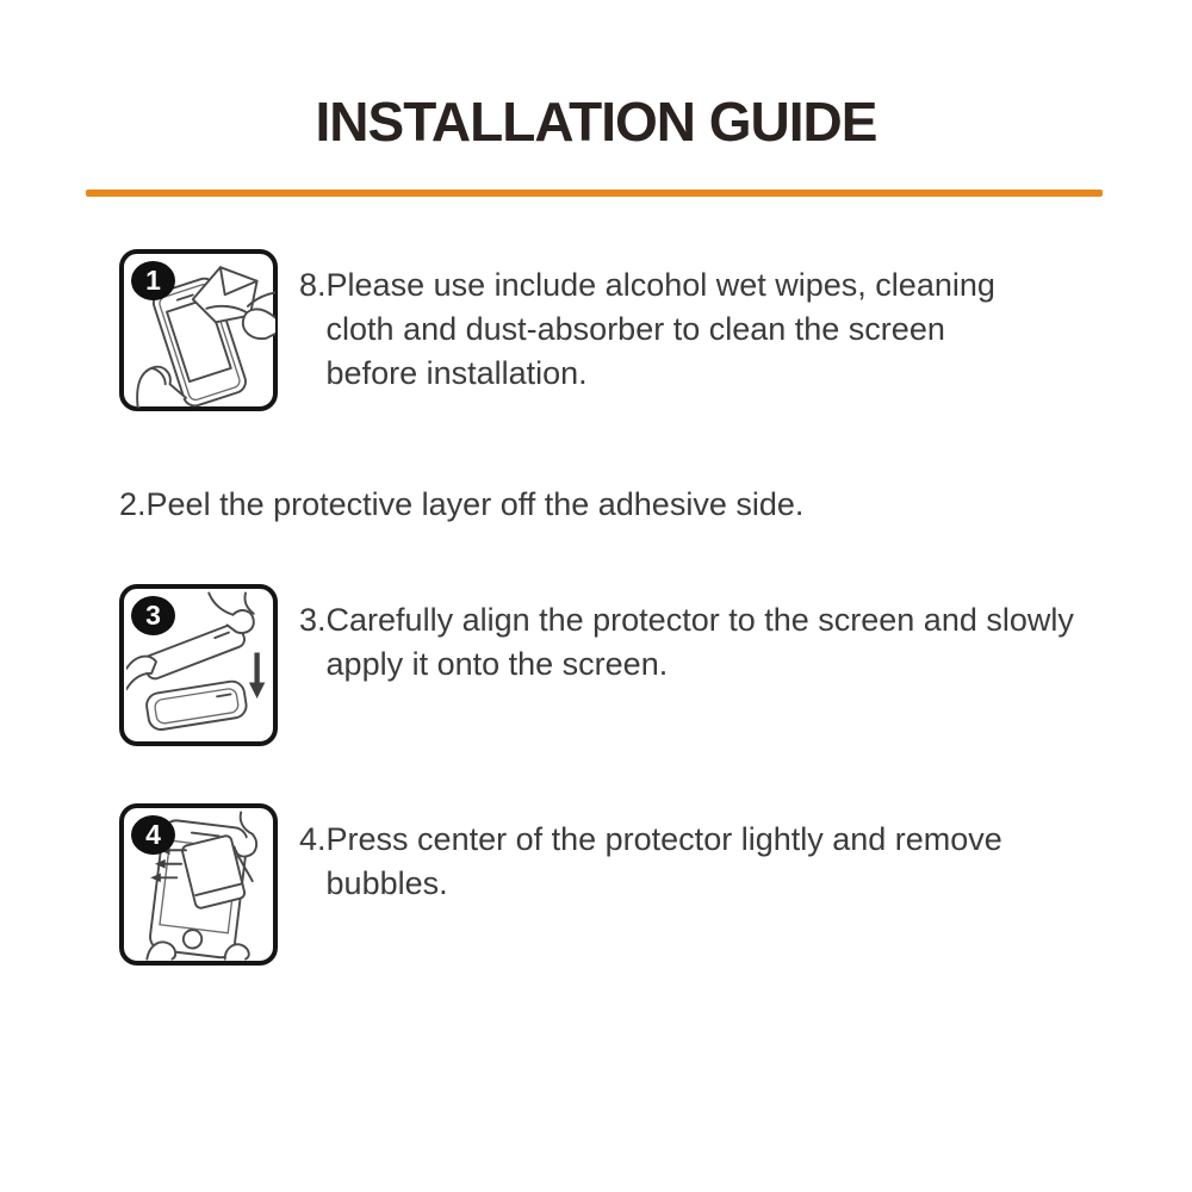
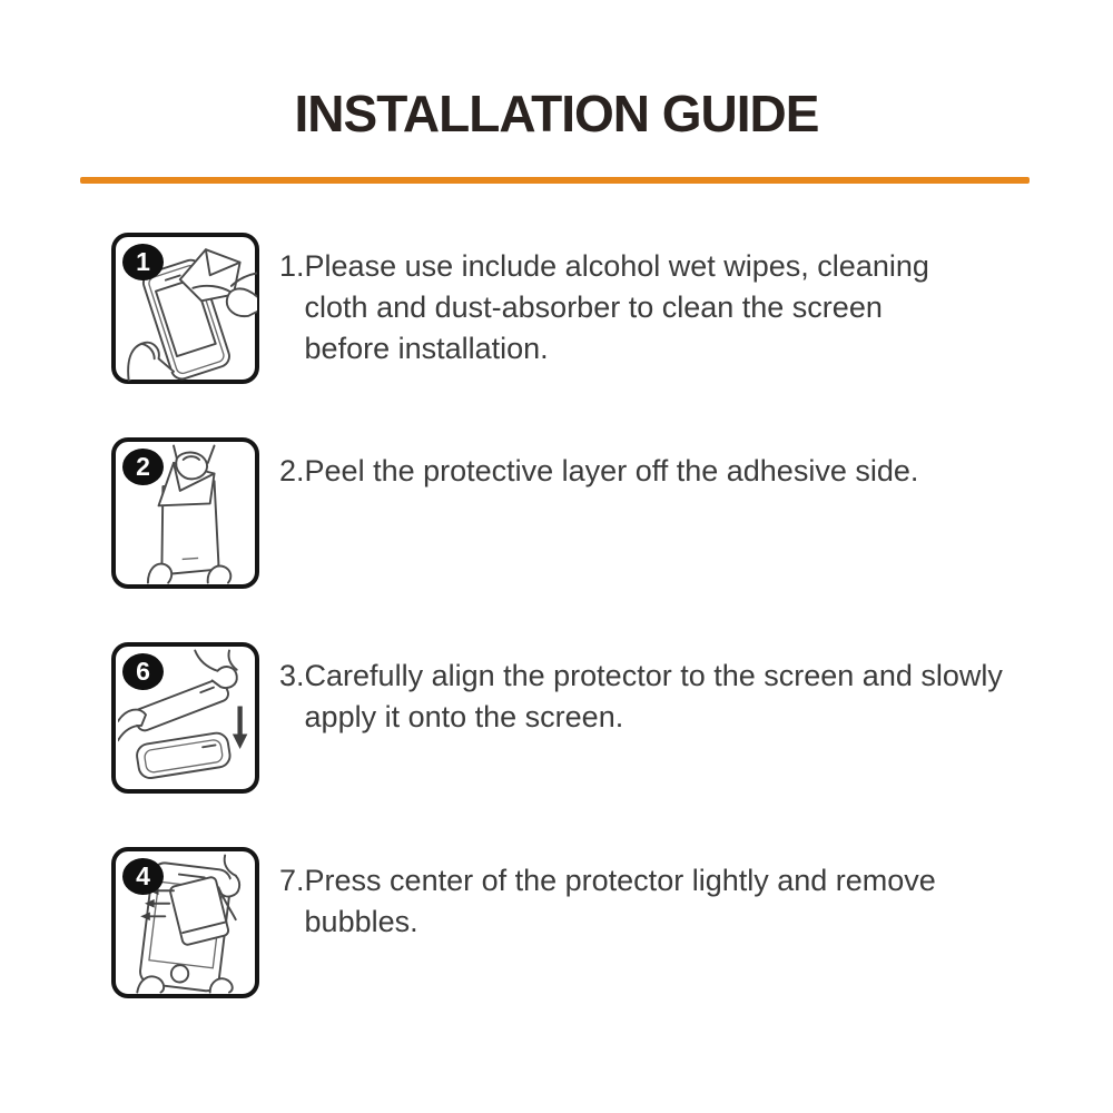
  INSTALLATION GUIDE
  1
- 8.
+ 1.
  Please use include alcohol wet wipes, cleaning
  cloth and dust-absorber to clean the screen
  before installation.
+ 2
  2.
  Peel the protective layer off the adhesive side.
- 3
+ 6
  3.
  Carefully align the protector to the screen and slowly
  apply it onto the screen.
  4
- 4.
+ 7.
  Press center of the protector lightly and remove
  bubbles.
